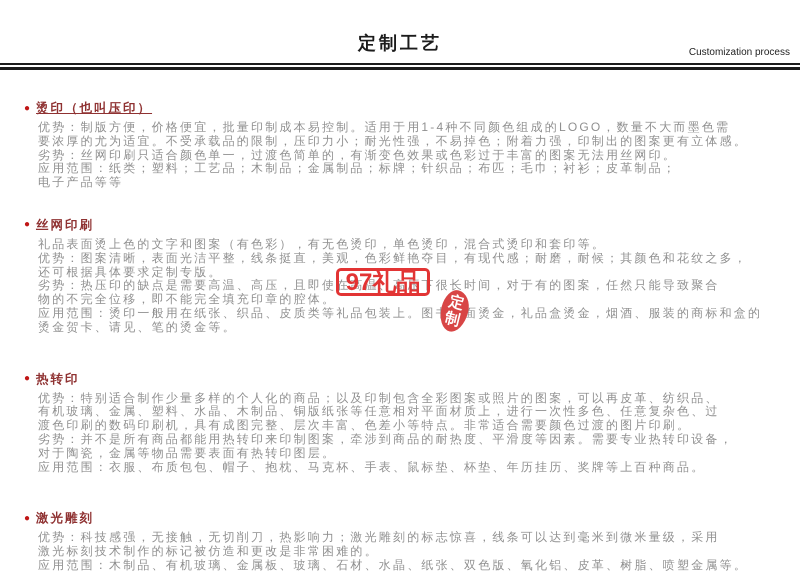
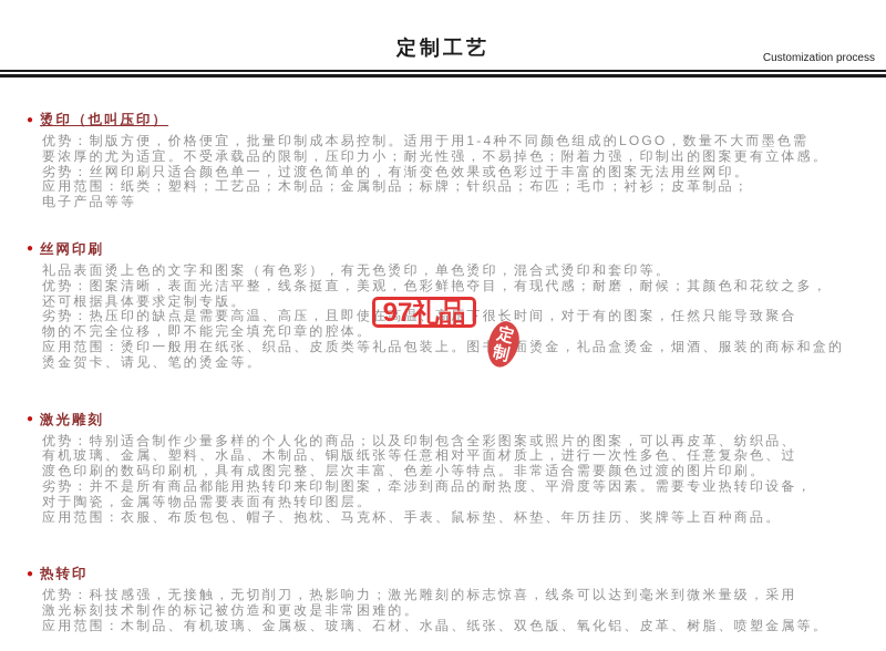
  定制工艺
  Customization process
  ●
  烫印（也叫压印）
  优势：制版方便，价格便宜，批量印制成本易控制。适用于用1-4种不同颜色组成的LOGO，数量不大而墨色需
  要浓厚的尤为适宜。不受承载品的限制，压印力小；耐光性强，不易掉色；附着力强，印制出的图案更有立体感。
  劣势：丝网印刷只适合颜色单一，过渡色简单的，有渐变色效果或色彩过于丰富的图案无法用丝网印。
  应用范围：纸类；塑料；工艺品；木制品；金属制品；标牌；针织品；布匹；毛巾；衬衫；皮革制品；
  电子产品等等
  ●
  丝网印刷
  礼品表面烫上色的文字和图案（有色彩），有无色烫印，单色烫印，混合式烫印和套印等。
  优势：图案清晰，表面光洁平整，线条挺直，美观，色彩鲜艳夺目，有现代感；耐磨，耐候；其颜色和花纹之多，
  还可根据具体要求定制专版。
  劣势：热压印的缺点是需要高温、高压，且即使在高温、高压下很长时间，对于有的图案，任然只能导致聚合
  物的不完全位移，即不能完全填充印章的腔体。
  应用范围：烫印一般用在纸张、织品、皮质类等礼品包装上。图面烫金，礼品盒烫金，烟酒、服装的商标和盒的
  烫金贺卡、请见、笔的烫金等。
  ●
- 热转印
+ 激光雕刻
  优势：特别适合制作少量多样的个人化的商品；以及印制包含全彩图案或照片的图案，可以再皮革、纺织品、
  有机玻璃、金属、塑料、水晶、木制品、铜版纸张等任意相对平面材质上，进行一次性多色、任意复杂色、过
  渡色印刷的数码印刷机，具有成图完整、层次丰富、色差小等特点。非常适合需要颜色过渡的图片印刷。
  劣势：并不是所有商品都能用热转印来印制图案，牵涉到商品的耐热度、平滑度等因素。需要专业热转印设备，
  对于陶瓷，金属等物品需要表面有热转印图层。
  应用范围：衣服、布质包包、帽子、抱枕、马克杯、手表、鼠标垫、杯垫、年历挂历、奖牌等上百种商品。
  ●
- 激光雕刻
+ 热转印
  优势：科技感强，无接触，无切削刀，热影响力；激光雕刻的标志惊喜，线条可以达到毫米到微米量级，采用
  激光标刻技术制作的标记被仿造和更改是非常困难的。
  应用范围：木制品、有机玻璃、金属板、玻璃、石材、水晶、纸张、双色版、氧化铝、皮革、树脂、喷塑金属等。
  97礼品
